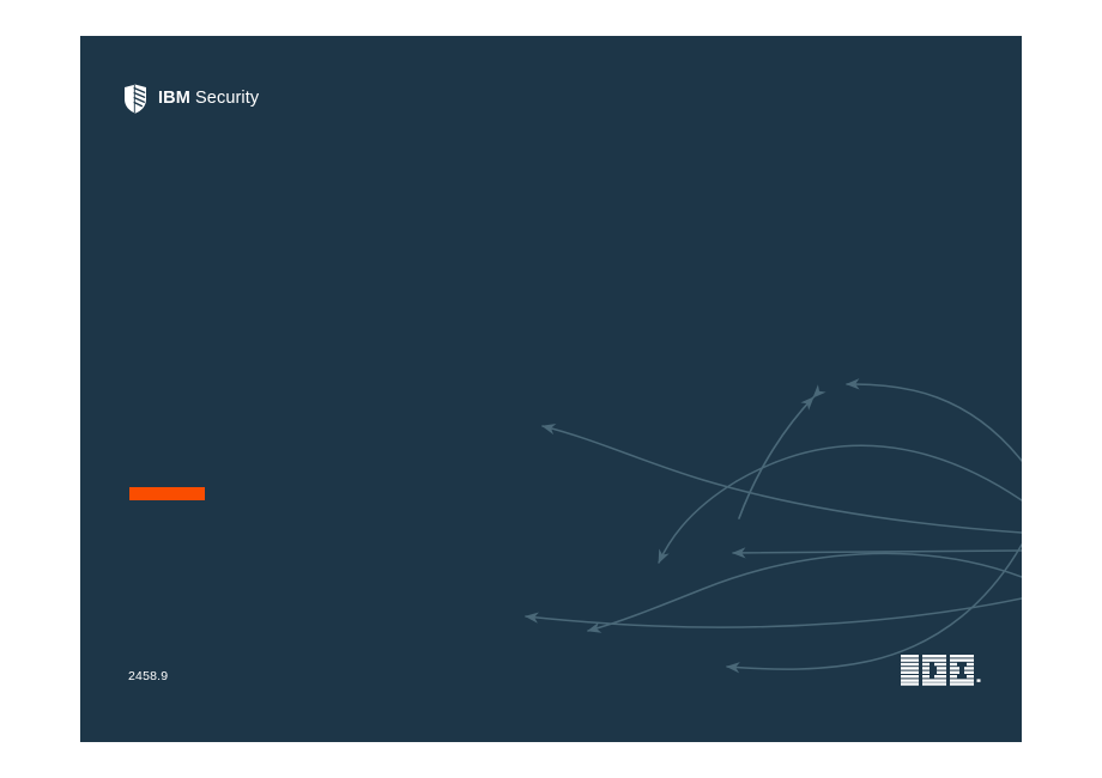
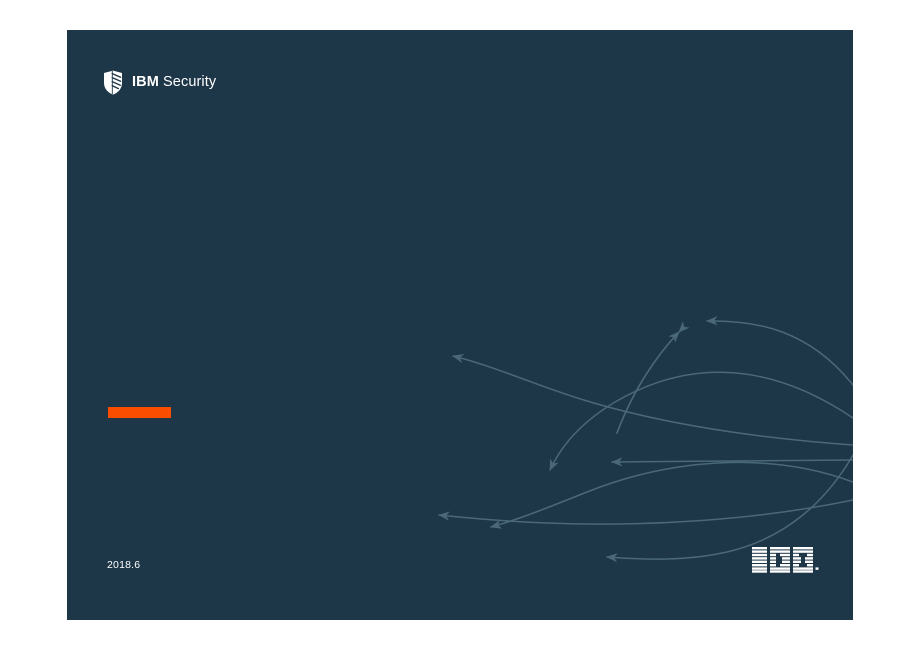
  IBM Security
- 2458.9
+ 2018.6
